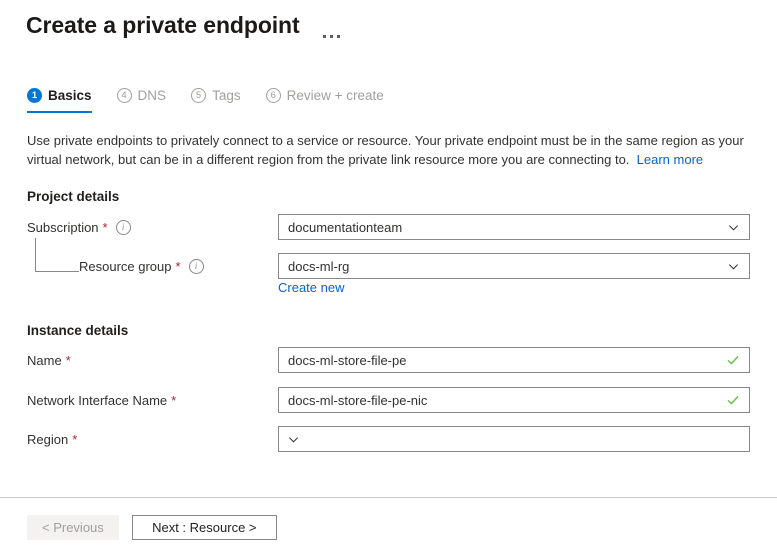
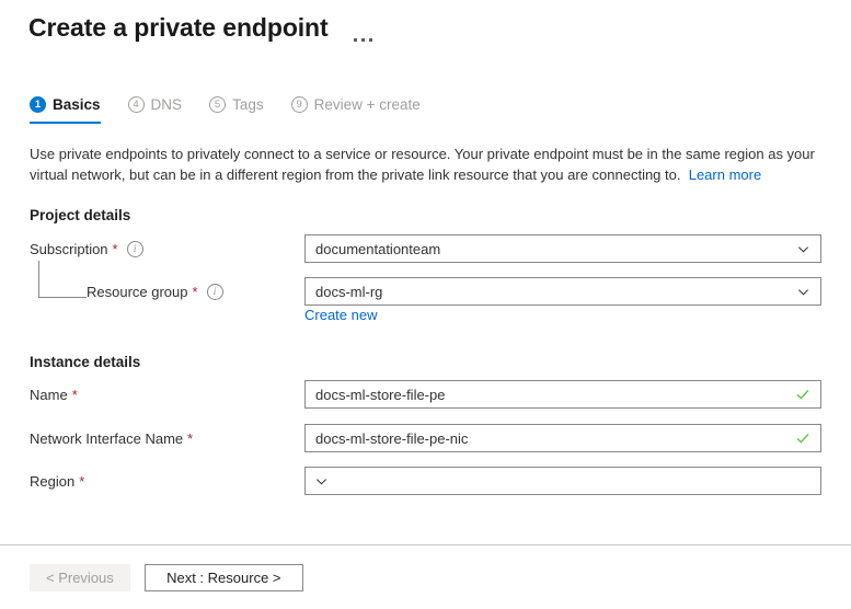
  Create a private endpoint
  1
  Basics
  4
  DNS
  5
  Tags
- 6
+ 9
  Review + create
- Use private endpoints to privately connect to a service or resource. Your private endpoint must be in the same region as your virtual network, but can be in a different region from the private link resource more you are connecting to. Learn more
+ Use private endpoints to privately connect to a service or resource. Your private endpoint must be in the same region as your virtual network, but can be in a different region from the private link resource that you are connecting to. Learn more
  Project details
  Subscription
  *
  i
  documentationteam
  Resource group
  *
  i
  docs-ml-rg
  Create new
  Instance details
  Name
  *
  docs-ml-store-file-pe
  Network Interface Name
  *
  docs-ml-store-file-pe-nic
  Region
  *
  < Previous
  Next : Resource >
